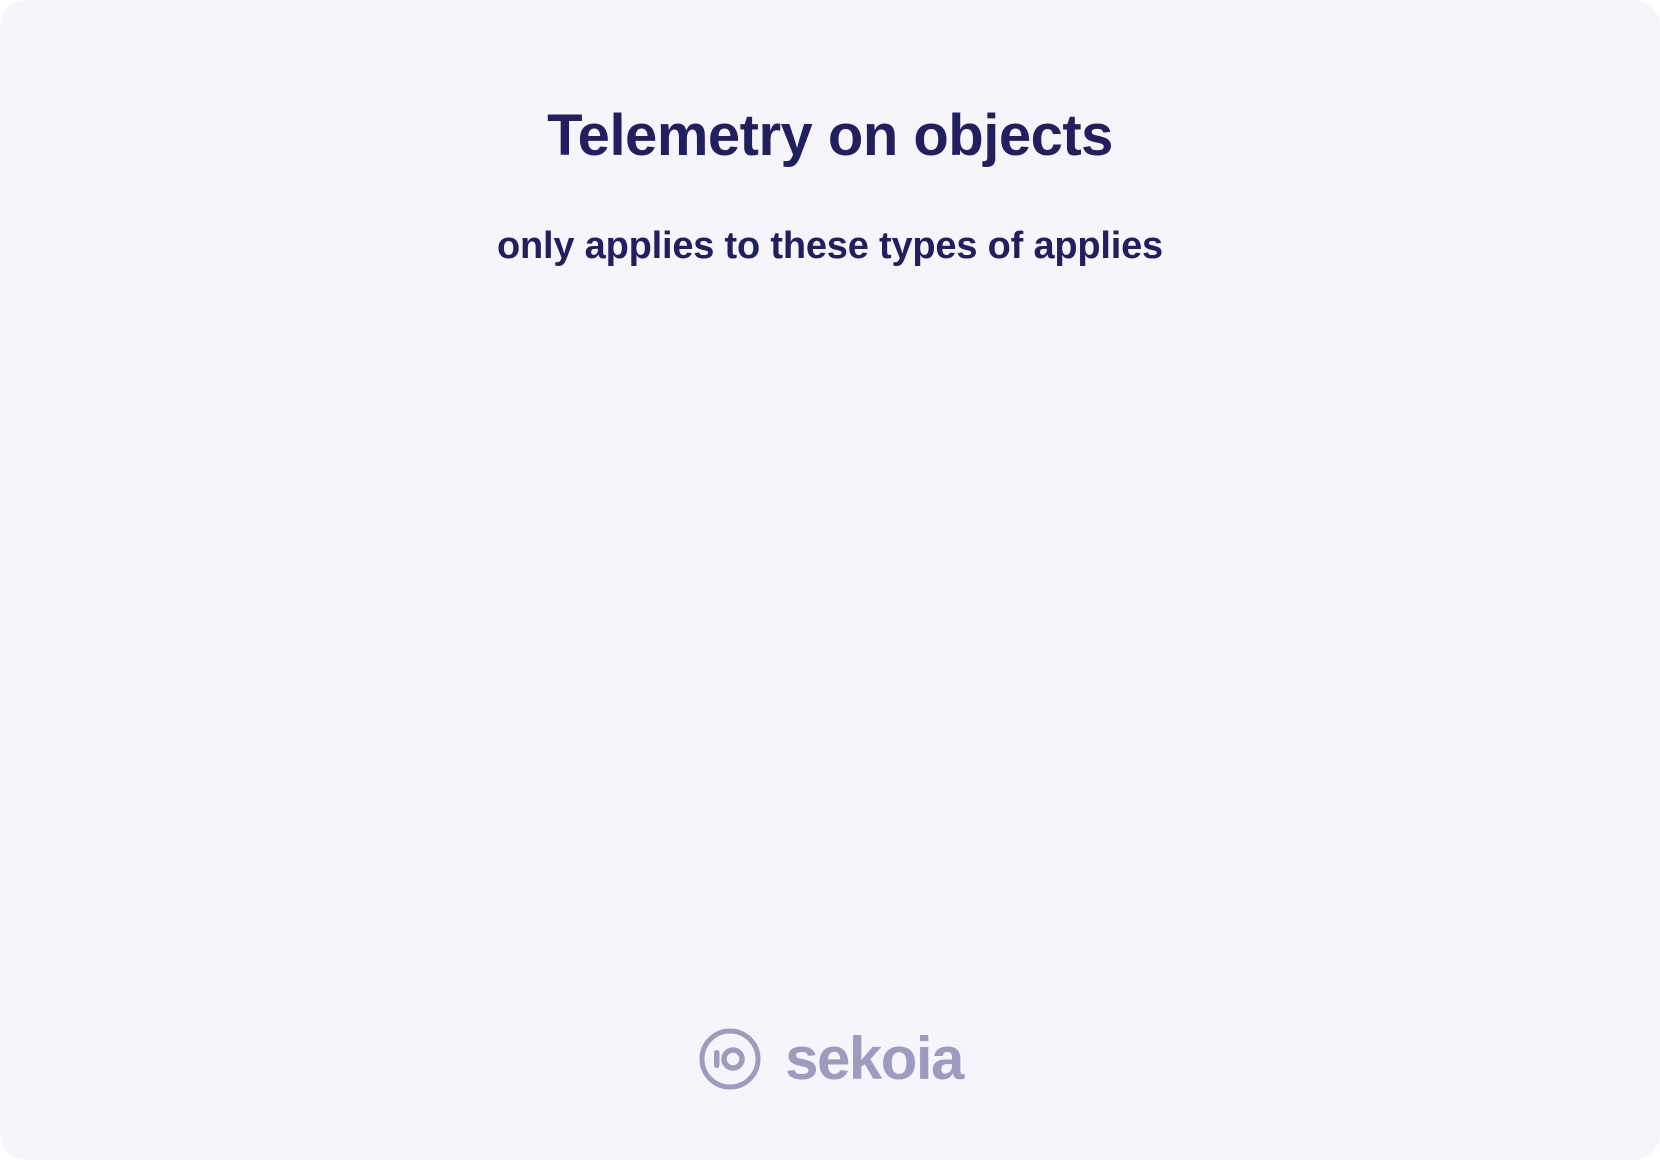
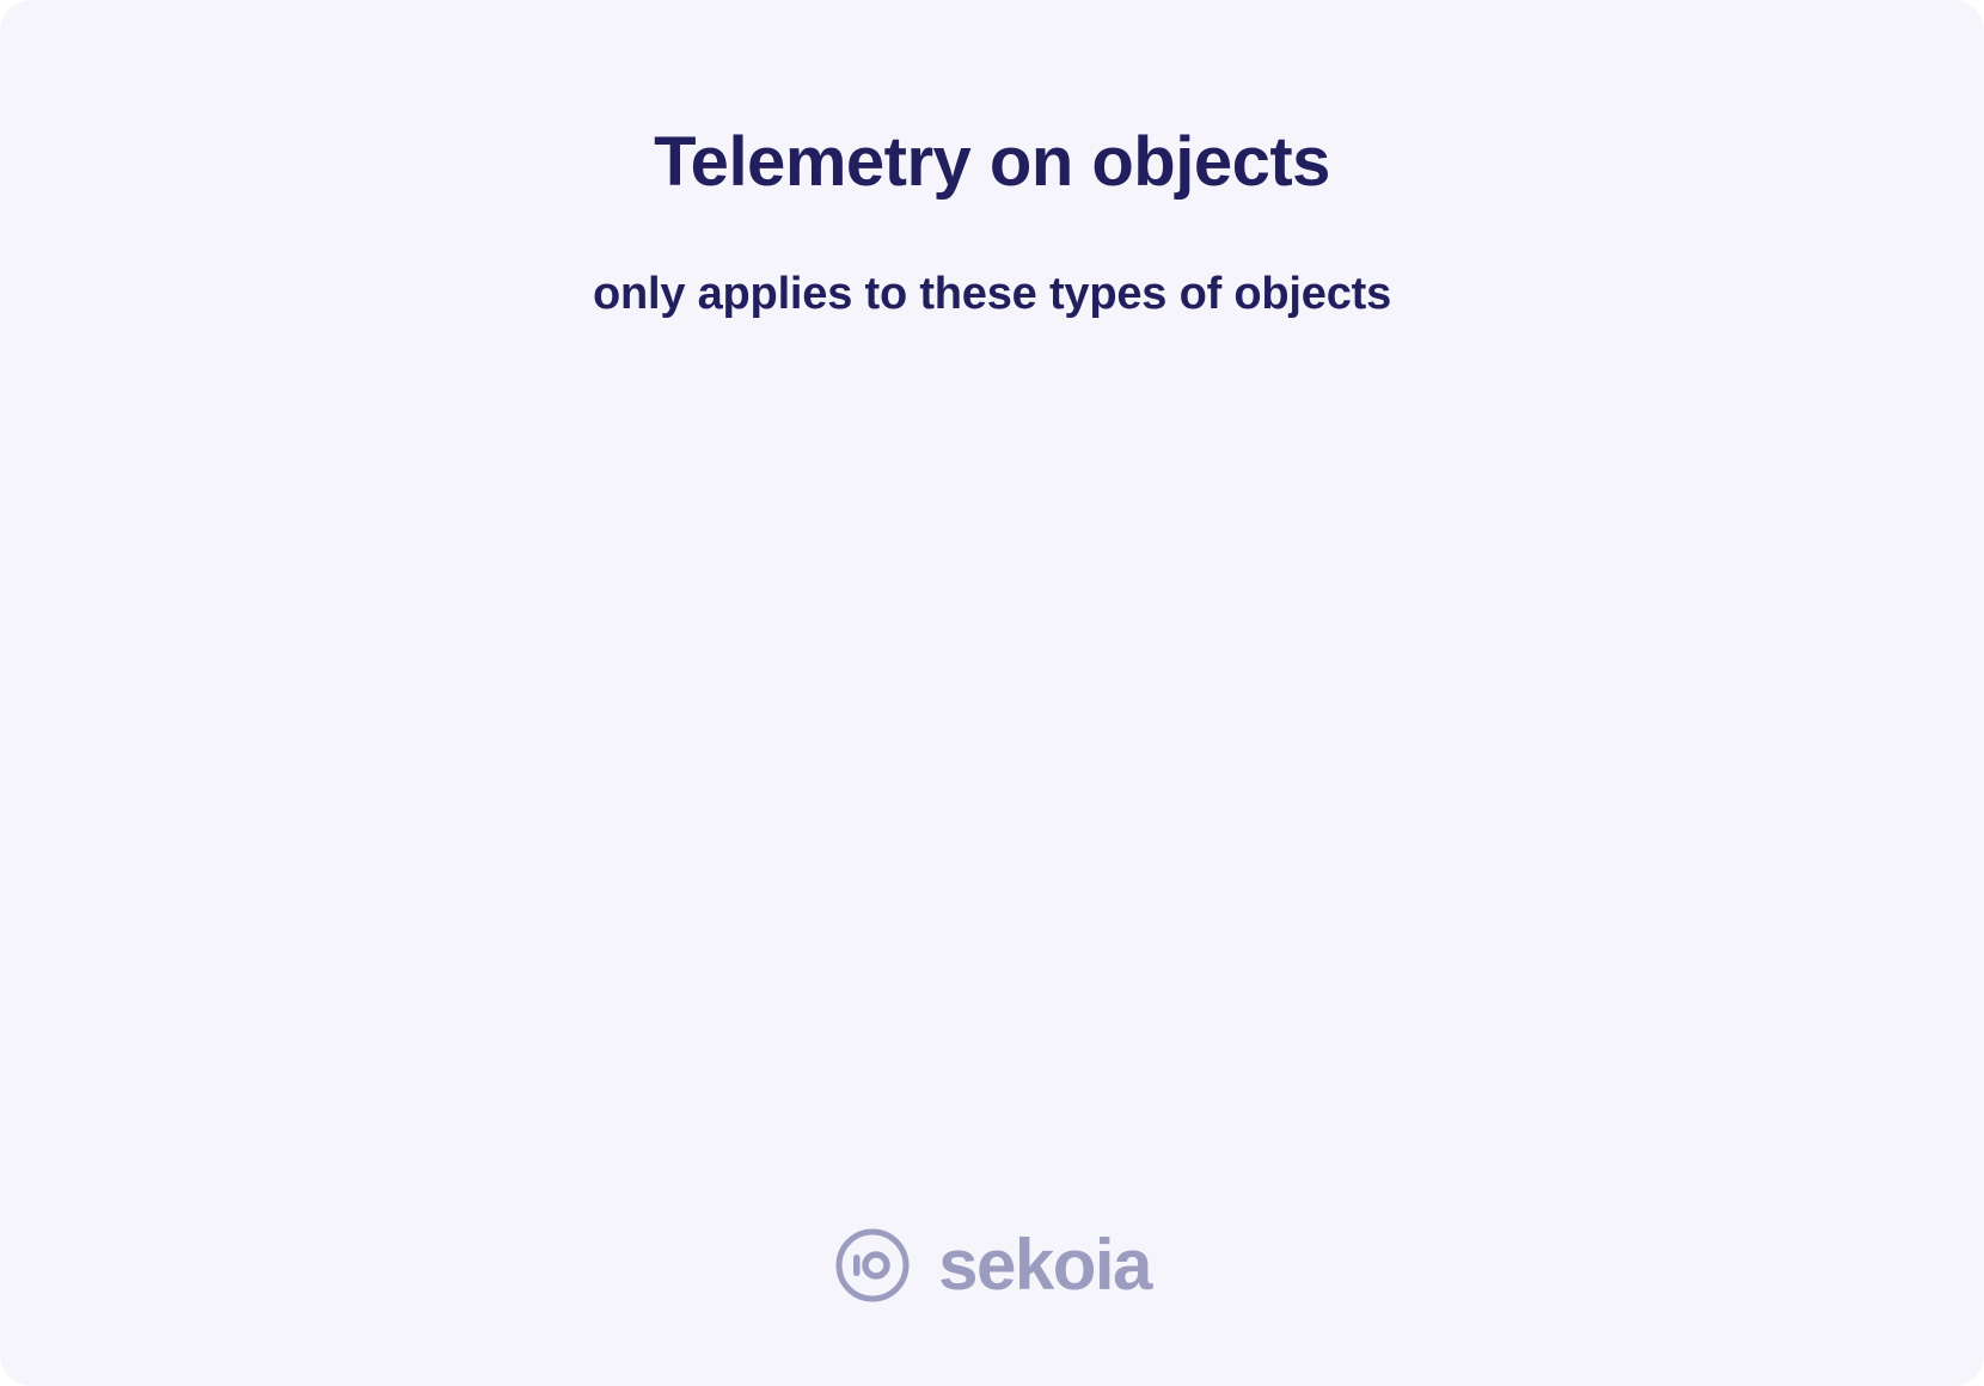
  Telemetry on objects
- only applies to these types of applies
+ only applies to these types of objects
  sekoia
